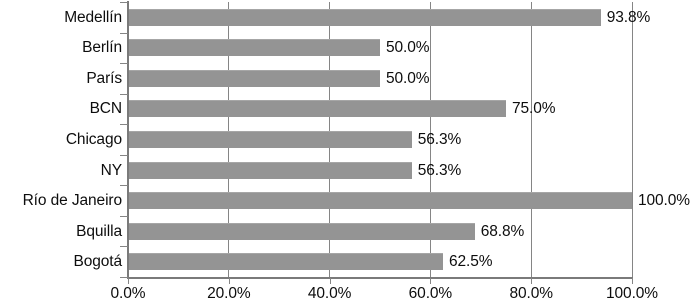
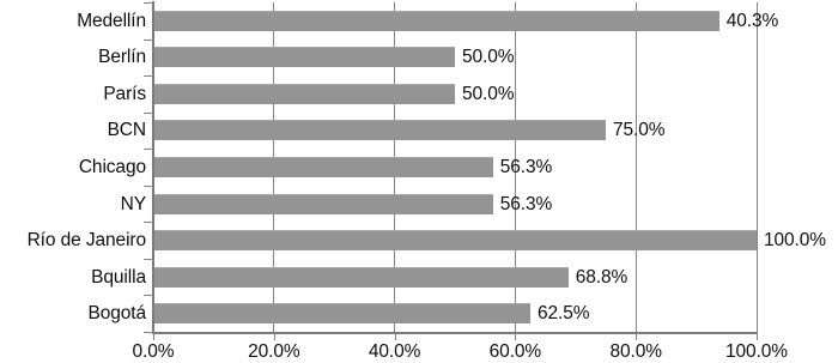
  Medellín
  Berlín
  París
  BCN
  Chicago
  NY
  Río de Janeiro
  Bquilla
  Bogotá
  0.0%
  20.0%
  40.0%
  60.0%
  80.0%
  100.0%
- 93.8%
+ 40.3%
  50.0%
  50.0%
  75.0%
  56.3%
  56.3%
  100.0%
  68.8%
  62.5%
